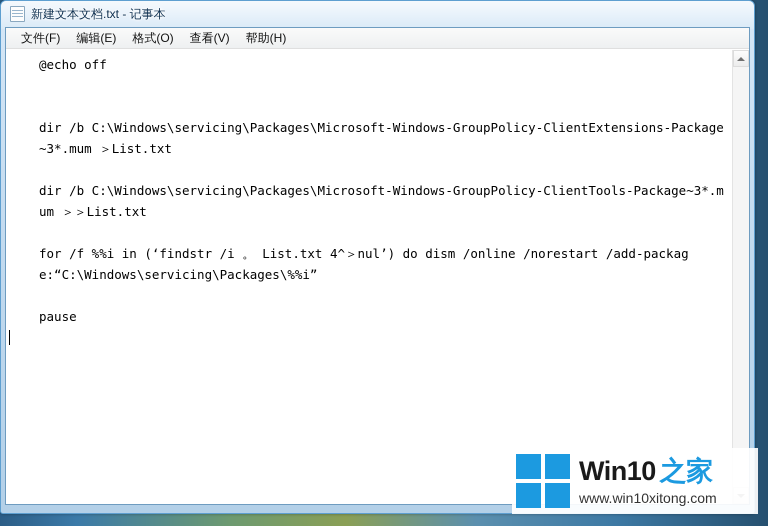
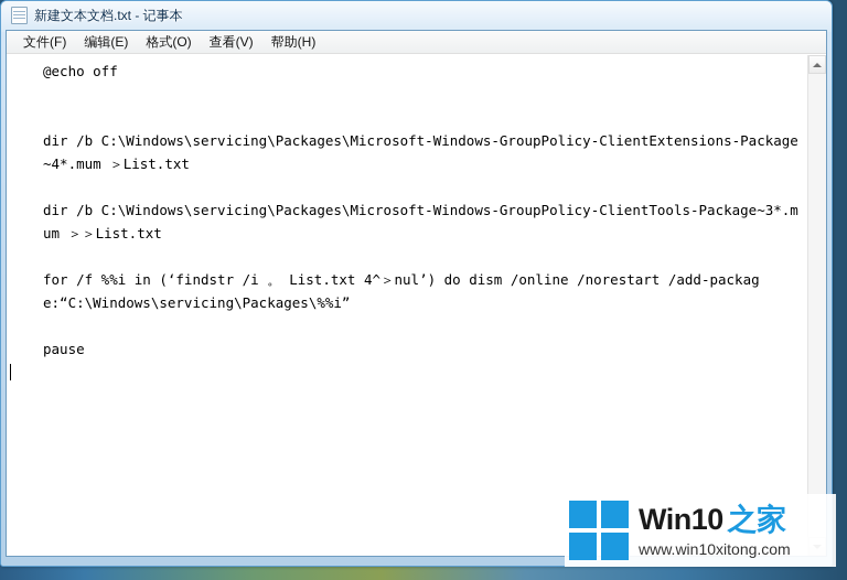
  新建文本文档.txt - 记事本
  文件(F)
  编辑(E)
  格式(O)
  查看(V)
  帮助(H)
  @echo off
- dir /b C:\Windows\servicing\Packages\Microsoft-Windows-GroupPolicy-ClientExtensions-Package~3*.mum ＞List.txt
+ dir /b C:\Windows\servicing\Packages\Microsoft-Windows-GroupPolicy-ClientExtensions-Package~4*.mum ＞List.txt
  dir /b C:\Windows\servicing\Packages\Microsoft-Windows-GroupPolicy-ClientTools-Package~3*.mum ＞＞List.txt
  for /f %%i in (‘findstr /i 。 List.txt 4^＞nul’) do dism /online /norestart /add-package:“C:\Windows\servicing\Packages\%%i”
  pause
  Win10 之家
  www.win10xitong.com
